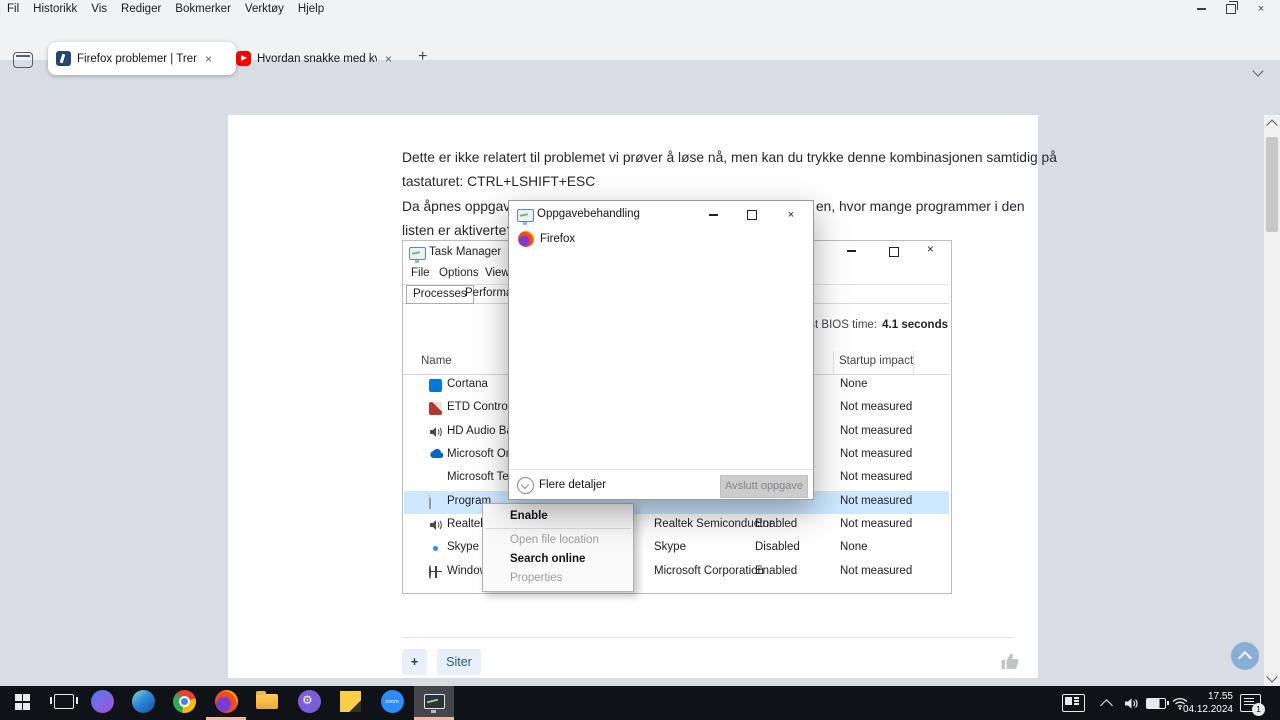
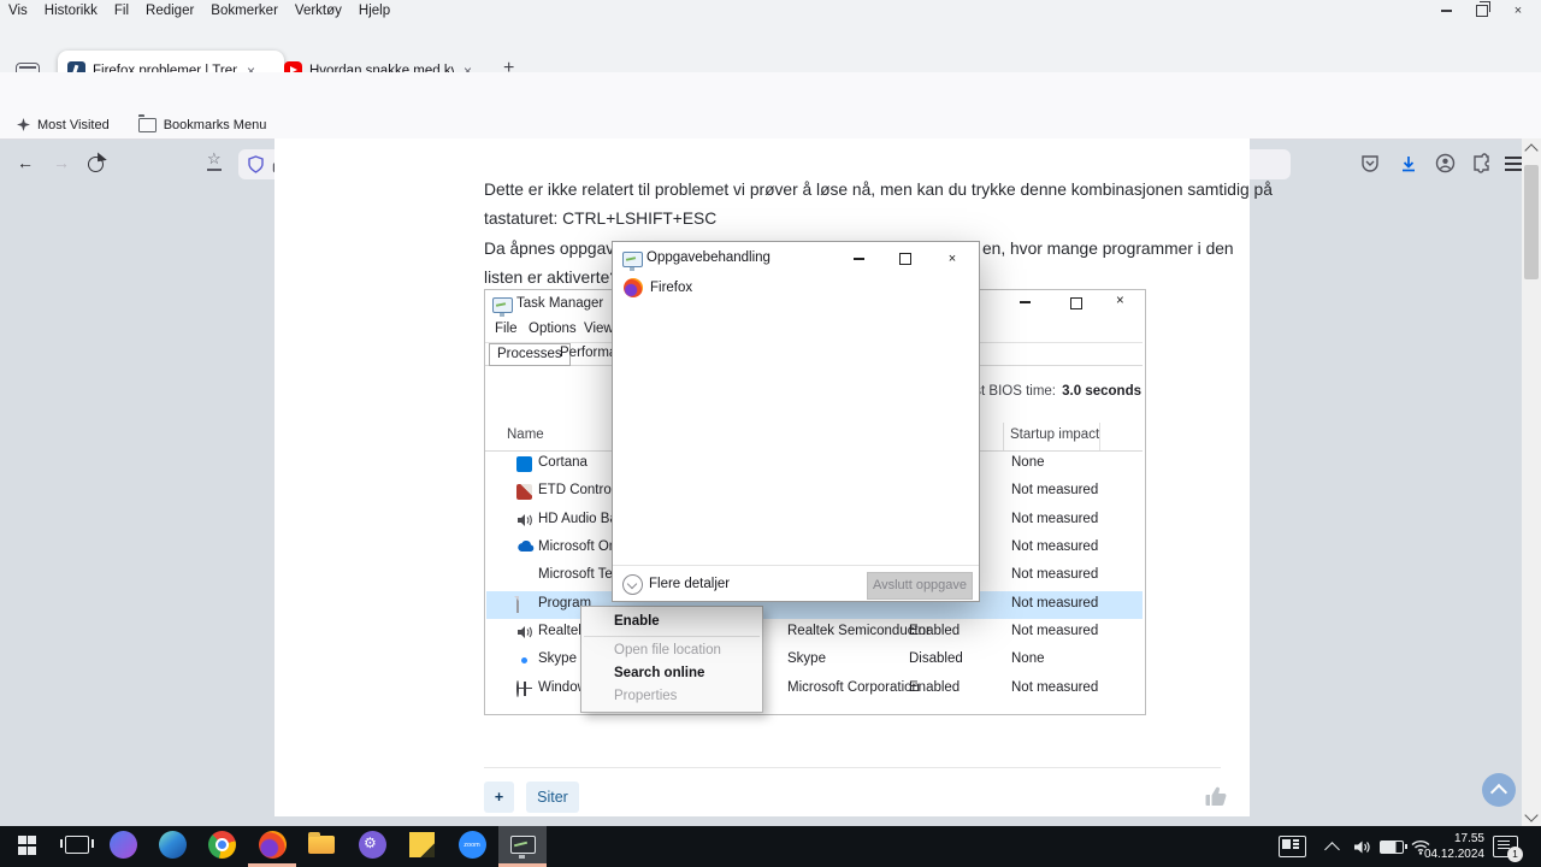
- Fil
+ Vis
  Historikk
- Vis
+ Fil
  Rediger
  Bokmerker
  Verktøy
  Hjelp
  ×
  Firefox problemer | Tren
  ×
  ×
  +
+ ←
+ →
+ Most Visited
+ Bookmarks Menu
  Dette er ikke relatert til problemet vi prøver å løse nå, men kan du trykke denne kombinasjonen samtidig på
  tastaturet: CTRL+LSHIFT+ESC
  Da åpnes oppgav
  en, hvor mange programmer i den
  listen er aktiverte
  Task Manager
  ×
  File
  Options
  View
  Processes
  Perform
  t BIOS time:
- 4.1 seconds
+ 3.0 seconds
  Name
  Startup impact
  Cortana
  None
  ETD Contro
  Not measured
  HD Audio B
  Not measured
  Microsoft O
  Not measured
  Microsoft Te
  Not measured
  Program
  Not measured
  Realte
  Realtek Semiconductor
  Enabled
  Not measured
  Skype
  Skype
  Disabled
  None
  Windo
  Microsoft Corporation
  Enabled
  Not measured
  Enable
  Open file location
  Search online
  Properties
  Oppgavebehandling
  ×
  Firefox
  Flere detaljer
  Avslutt oppgave
  +
  Siter
  17.55
  04.12.2024
  1
